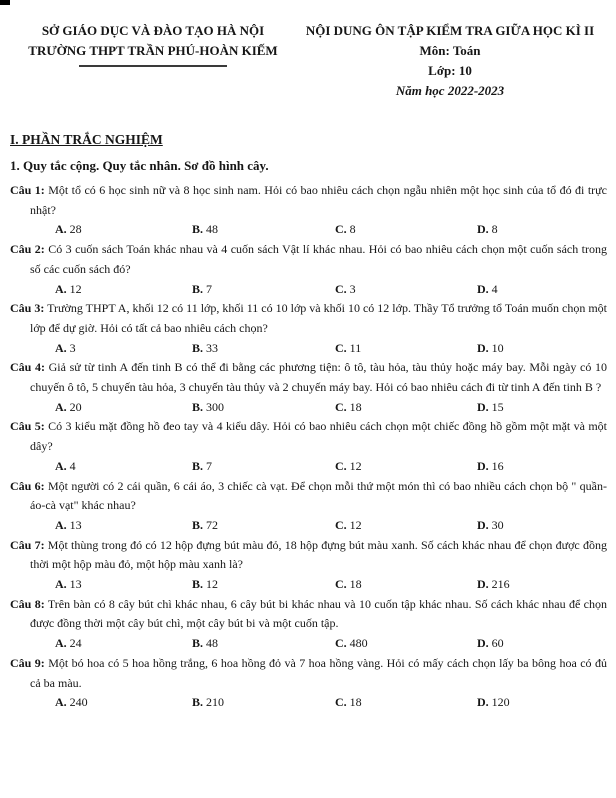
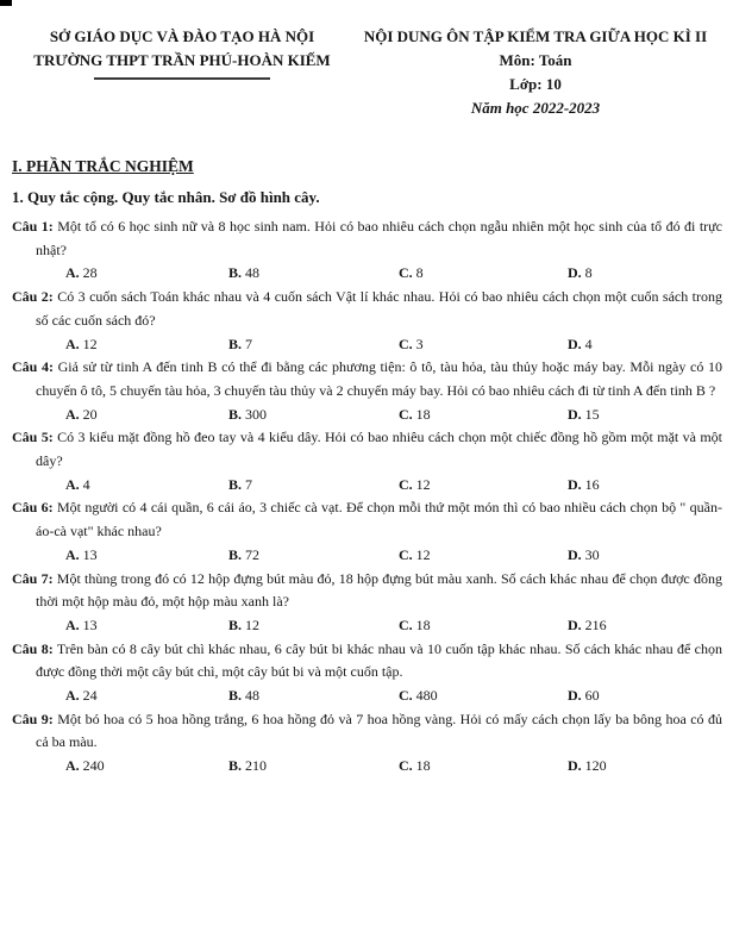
  SỞ GIÁO DỤC VÀ ĐÀO TẠO HÀ NỘI
  TRƯỜNG THPT TRẦN PHÚ-HOÀN KIẾM
  NỘI DUNG ÔN TẬP KIỂM TRA GIỮA HỌC KÌ II
  Môn: Toán
  Lớp: 10
  Năm học 2022-2023
  I. PHẦN TRẮC NGHIỆM
  1. Quy tắc cộng. Quy tắc nhân. Sơ đồ hình cây.
  Câu 1: Một tổ có 6 học sinh nữ và 8 học sinh nam. Hỏi có bao nhiêu cách chọn ngẫu nhiên một học sinh của tổ đó đi trực nhật?
  A. 28
  B. 48
  C. 8
  D. 8
  Câu 2: Có 3 cuốn sách Toán khác nhau và 4 cuốn sách Vật lí khác nhau. Hỏi có bao nhiêu cách chọn một cuốn sách trong số các cuốn sách đó?
  A. 12
  B. 7
  C. 3
  D. 4
- Câu 3: Trường THPT A, khối 12 có 11 lớp, khối 11 có 10 lớp và khối 10 có 12 lớp. Thầy Tổ trưởng tổ Toán muốn chọn một lớp để dự giờ. Hỏi có tất cả bao nhiêu cách chọn?
- A. 3
- B. 33
- C. 11
- D. 10
  Câu 4: Giả sử từ tinh A đến tinh B có thể đi bằng các phương tiện: ô tô, tàu hỏa, tàu thủy hoặc máy bay. Mỗi ngày có 10 chuyến ô tô, 5 chuyến tàu hỏa, 3 chuyến tàu thủy và 2 chuyến máy bay. Hỏi có bao nhiêu cách đi từ tinh A đến tinh B ?
  A. 20
  B. 300
  C. 18
  D. 15
  Câu 5: Có 3 kiểu mặt đồng hồ đeo tay và 4 kiểu dây. Hỏi có bao nhiêu cách chọn một chiếc đồng hồ gồm một mặt và một dây?
  A. 4
  B. 7
  C. 12
  D. 16
- Câu 6: Một người có 2 cái quần, 6 cái áo, 3 chiếc cà vạt. Để chọn mỗi thứ một món thì có bao nhiều cách chọn bộ " quần-áo-cà vạt" khác nhau?
+ Câu 6: Một người có 4 cái quần, 6 cái áo, 3 chiếc cà vạt. Để chọn mỗi thứ một món thì có bao nhiều cách chọn bộ " quần-áo-cà vạt" khác nhau?
  A. 13
  B. 72
  C. 12
  D. 30
  Câu 7: Một thùng trong đó có 12 hộp đựng bút màu đỏ, 18 hộp đựng bút màu xanh. Số cách khác nhau để chọn được đồng thời một hộp màu đỏ, một hộp màu xanh là?
  A. 13
  B. 12
  C. 18
  D. 216
  Câu 8: Trên bàn có 8 cây bút chì khác nhau, 6 cây bút bi khác nhau và 10 cuốn tập khác nhau. Số cách khác nhau để chọn được đồng thời một cây bút chì, một cây bút bi và một cuốn tập.
  A. 24
  B. 48
  C. 480
  D. 60
  Câu 9: Một bó hoa có 5 hoa hồng trắng, 6 hoa hồng đỏ và 7 hoa hồng vàng. Hỏi có mấy cách chọn lấy ba bông hoa có đủ cả ba màu.
  A. 240
  B. 210
  C. 18
  D. 120
